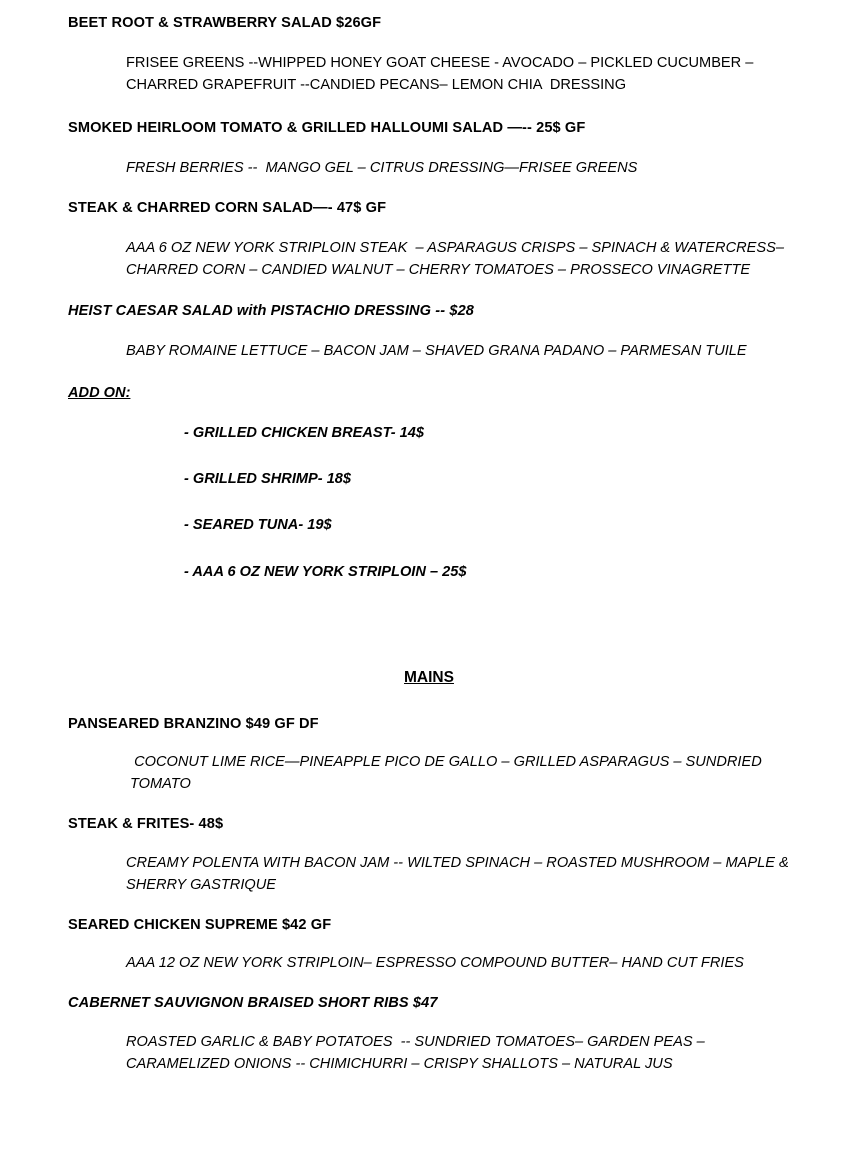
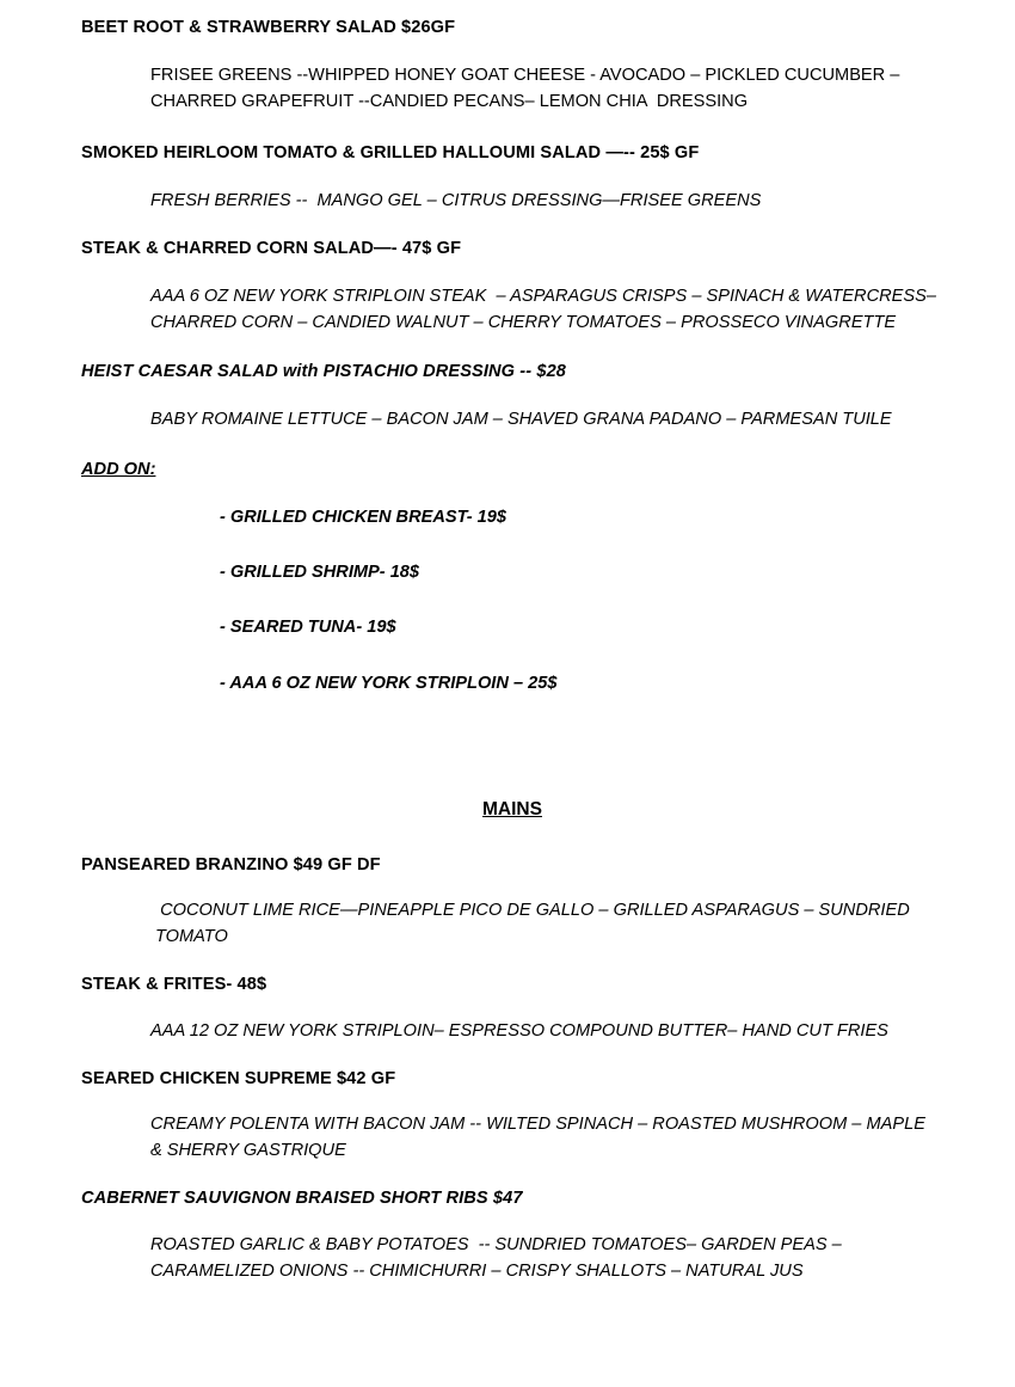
  BEET ROOT & STRAWBERRY SALAD $26GF
  FRISEE GREENS --WHIPPED HONEY GOAT CHEESE - AVOCADO – PICKLED CUCUMBER – CHARRED GRAPEFRUIT --CANDIED PECANS– LEMON CHIA DRESSING
  SMOKED HEIRLOOM TOMATO & GRILLED HALLOUMI SALAD —-- 25$ GF
  FRESH BERRIES -- MANGO GEL – CITRUS DRESSING—FRISEE GREENS
  STEAK & CHARRED CORN SALAD—- 47$ GF
  AAA 6 OZ NEW YORK STRIPLOIN STEAK – ASPARAGUS CRISPS – SPINACH & WATERCRESS– CHARRED CORN – CANDIED WALNUT – CHERRY TOMATOES – PROSSECO VINAGRETTE
  HEIST CAESAR SALAD with PISTACHIO DRESSING -- $28
  BABY ROMAINE LETTUCE – BACON JAM – SHAVED GRANA PADANO – PARMESAN TUILE
  ADD ON:
- - GRILLED CHICKEN BREAST- 14$
+ - GRILLED CHICKEN BREAST- 19$
  - GRILLED SHRIMP- 18$
  - SEARED TUNA- 19$
  - AAA 6 OZ NEW YORK STRIPLOIN – 25$
  MAINS
  PANSEARED BRANZINO $49 GF DF
  COCONUT LIME RICE—PINEAPPLE PICO DE GALLO – GRILLED ASPARAGUS – SUNDRIED TOMATO
  STEAK & FRITES- 48$
- CREAMY POLENTA WITH BACON JAM -- WILTED SPINACH – ROASTED MUSHROOM – MAPLE & SHERRY GASTRIQUE
+ AAA 12 OZ NEW YORK STRIPLOIN– ESPRESSO COMPOUND BUTTER– HAND CUT FRIES
  SEARED CHICKEN SUPREME $42 GF
- AAA 12 OZ NEW YORK STRIPLOIN– ESPRESSO COMPOUND BUTTER– HAND CUT FRIES
+ CREAMY POLENTA WITH BACON JAM -- WILTED SPINACH – ROASTED MUSHROOM – MAPLE & SHERRY GASTRIQUE
  CABERNET SAUVIGNON BRAISED SHORT RIBS $47
  ROASTED GARLIC & BABY POTATOES -- SUNDRIED TOMATOES– GARDEN PEAS – CARAMELIZED ONIONS -- CHIMICHURRI – CRISPY SHALLOTS – NATURAL JUS
